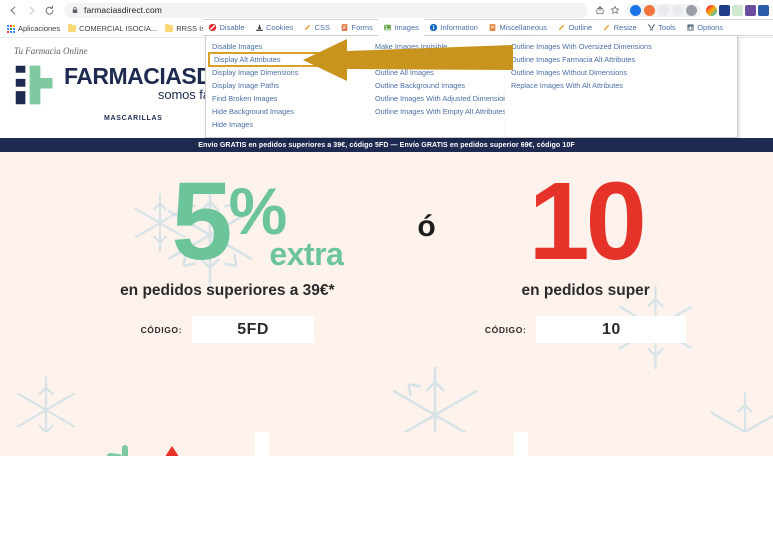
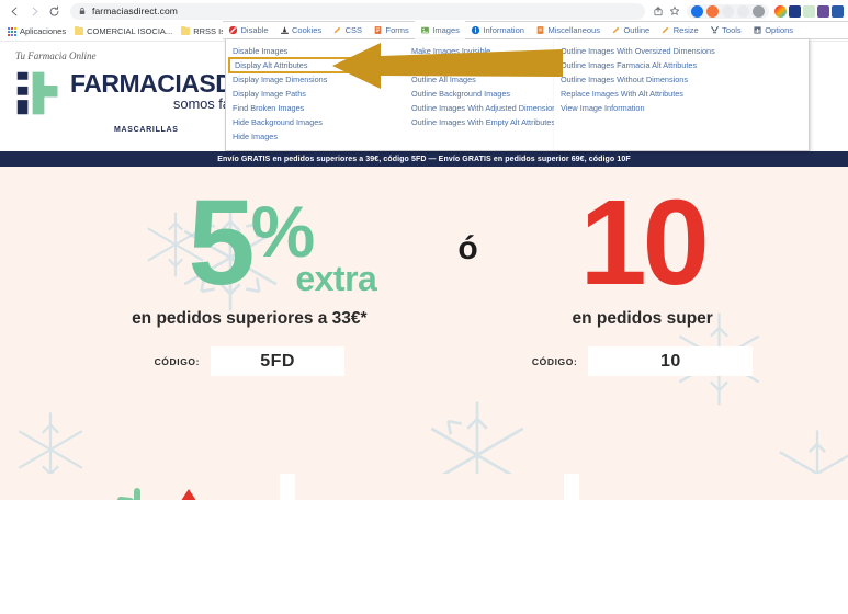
  farmaciasdirect.com
  Aplicaciones
  COMERCIAL ISOCIA...
  RRSS I
  Disable
  Cookies
  CSS
  Forms
  Images
  Information
  Miscellaneous
  Outline
  Resize
  Tools
  Options
  Disable Images
  Display Alt Attributes
  Display Image Dimensions
  Display Image Paths
  Find Broken Images
  Hide Background Images
  Hide Images
  Make Images Invisible
  Outline All Images
  Outline Background Images
  Outline Images With Adjusted Dimensio
  Outline Images With Empty Alt Attribute
  Outline Images With Oversized Dimensions
  Outline Images Farmacia Alt Attributes
  Outline Images Without Dimensions
  Replace Images With Alt Attributes
+ View Image Information
  Tu Farmacia Online
  5%
  extra
- en pedidos superiores a 39€*
+ en pedidos superiores a 33€*
  CÓDIGO:
  5FD
  ó
  10
  en pedidos super
  CÓDIGO:
  10
